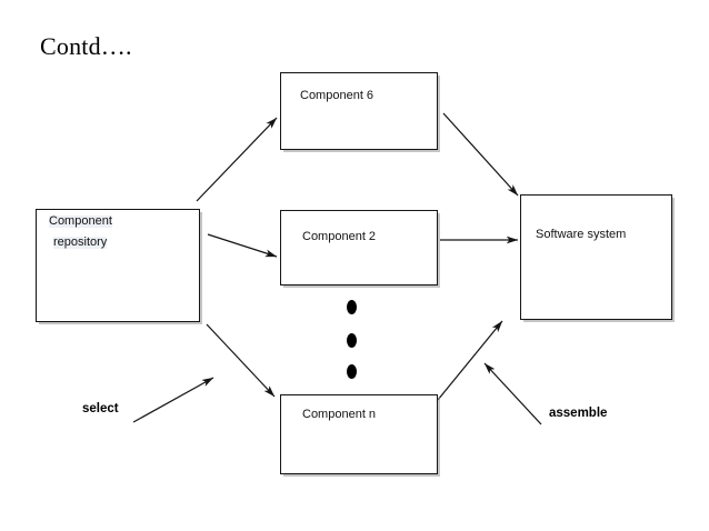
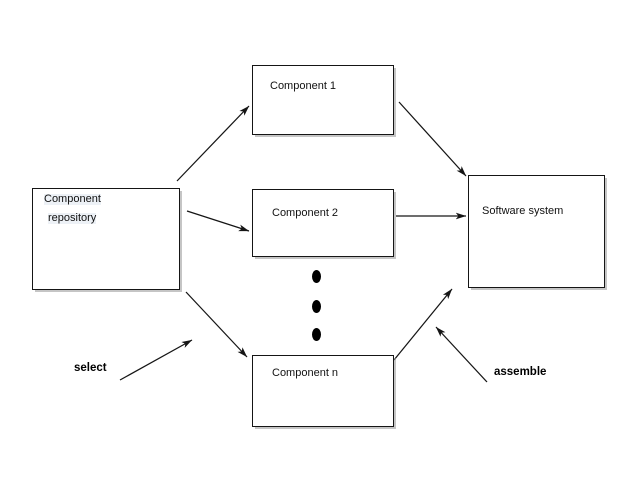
- Contd….
  Component
  repository
- Component 6
+ Component 1
  Component 2
  Component n
  Software system
  select
  assemble
